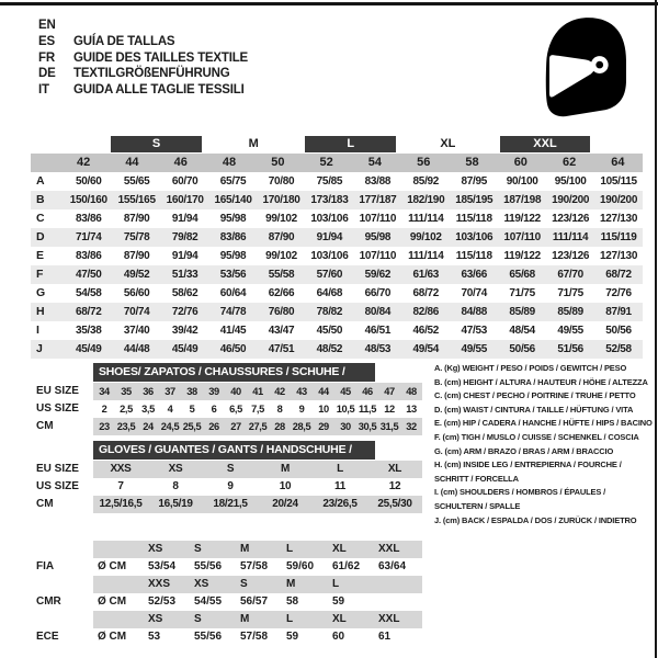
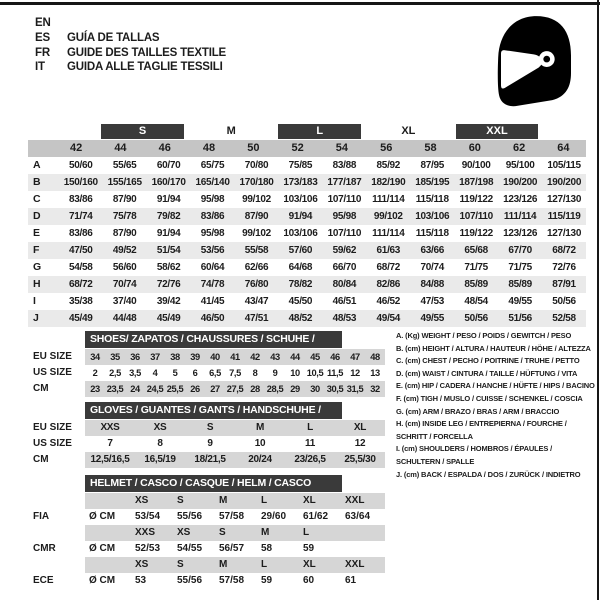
  EN
  ES
  GUÍA DE TALLAS
  FR
  GUIDE DES TAILLES TEXTILE
- DE
- TEXTILGRÖßENFÜHRUNG
  IT
  GUIDA ALLE TAGLIE TESSILI
  S
  M
  L
  XL
  XXL
  42
  44
  46
  48
  50
  52
  54
  56
  58
  60
  62
  64
  A
  50/60
  55/65
  60/70
  65/75
  70/80
  75/85
  83/88
  85/92
  87/95
  90/100
  95/100
  105/115
  B
  150/160
  155/165
  160/170
  165/140
  170/180
  173/183
  177/187
  182/190
  185/195
  187/198
  190/200
  190/200
  C
  83/86
  87/90
  91/94
  95/98
  99/102
  103/106
  107/110
  111/114
  115/118
  119/122
  123/126
  127/130
  D
  71/74
  75/78
  79/82
  83/86
  87/90
  91/94
  95/98
  99/102
  103/106
  107/110
  111/114
  115/119
  E
  83/86
  87/90
  91/94
  95/98
  99/102
  103/106
  107/110
  111/114
  115/118
  119/122
  123/126
  127/130
  F
  47/50
  49/52
- 51/33
+ 51/54
  53/56
  55/58
  57/60
  59/62
  61/63
  63/66
  65/68
  67/70
  68/72
  G
  54/58
  56/60
  58/62
  60/64
  62/66
  64/68
  66/70
  68/72
  70/74
  71/75
  71/75
  72/76
  H
  68/72
  70/74
  72/76
  74/78
  76/80
  78/82
  80/84
  82/86
  84/88
  85/89
  85/89
  87/91
  I
  35/38
  37/40
  39/42
  41/45
  43/47
  45/50
  46/51
  46/52
  47/53
  48/54
  49/55
  50/56
  J
  45/49
  44/48
  45/49
  46/50
  47/51
  48/52
  48/53
  49/54
  49/55
  50/56
  51/56
  52/58
  SHOES/ ZAPATOS / CHAUSSURES / SCHUHE /
  EU SIZE
  34
  35
  36
  37
  38
  39
  40
  41
  42
  43
  44
  45
  46
  47
  48
  US SIZE
  2
  2,5
  3,5
  4
  5
  6
  6,5
  7,5
  8
  9
  10
  10,5
  11,5
  12
  13
  CM
  23
  23,5
  24
  24,5
  25,5
  26
  27
  27,5
  28
  28,5
  29
  30
  30,5
  31,5
  32
  GLOVES / GUANTES / GANTS / HANDSCHUHE /
  EU SIZE
  XXS
  XS
  S
  M
  L
  XL
  US SIZE
  7
  8
  9
  10
  11
  12
  CM
  12,5/16,5
  16,5/19
  18/21,5
  20/24
  23/26,5
  25,5/30
+ HELMET / CASCO / CASQUE / HELM / CASCO
  XS
  S
  M
  L
  XL
  XXL
  FIA
  Ø CM
  53/54
  55/56
  57/58
- 59/60
+ 29/60
  61/62
  63/64
  XXS
  XS
  S
  M
  L
  CMR
  Ø CM
  52/53
  54/55
  56/57
  58
  59
  XS
  S
  M
  L
  XL
  XXL
  ECE
  Ø CM
  53
  55/56
  57/58
  59
  60
  61
  A. (Kg) WEIGHT / PESO / POIDS / GEWITCH / PESO
  B. (cm) HEIGHT / ALTURA / HAUTEUR / HÖHE / ALTEZZA
  C. (cm) CHEST / PECHO / POITRINE / TRUHE / PETTO
  D. (cm) WAIST / CINTURA / TAILLE / HÜFTUNG / VITA
  E. (cm) HIP / CADERA / HANCHE / HÜFTE / HIPS / BACINO
  F. (cm) TIGH / MUSLO / CUISSE / SCHENKEL / COSCIA
  G. (cm) ARM / BRAZO / BRAS / ARM / BRACCIO
  H. (cm) INSIDE LEG / ENTREPIERNA / FOURCHE / SCHRITT / FORCELLA
  I. (cm) SHOULDERS / HOMBROS / ÉPAULES / SCHULTERN / SPALLE
  J. (cm) BACK / ESPALDA / DOS / ZURÜCK / INDIETRO
